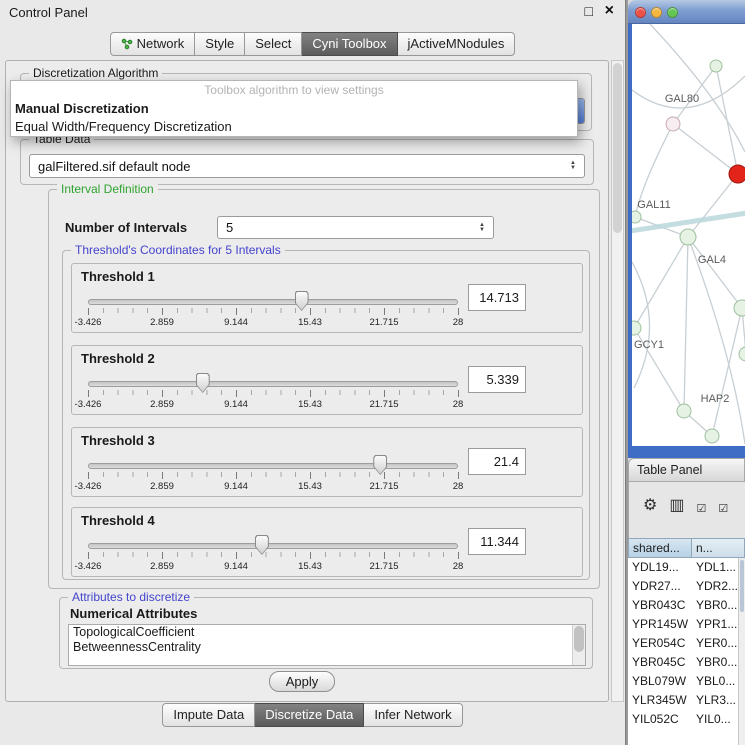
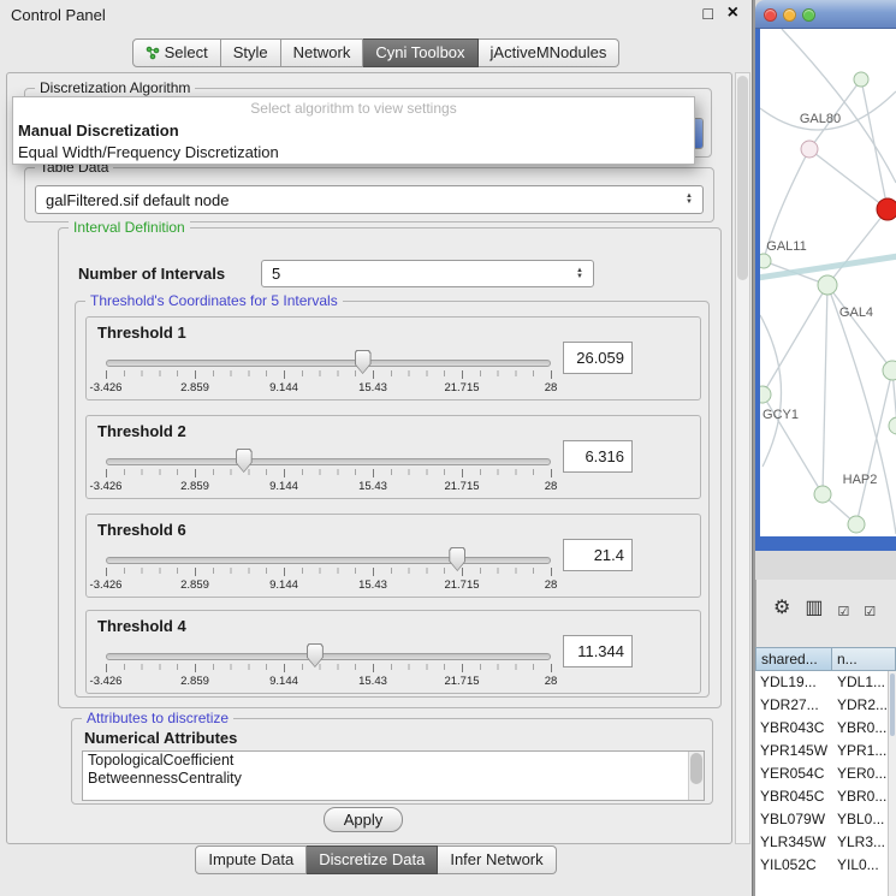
  Control Panel
  □
  ×
- Network
+ Select
  Style
- Select
+ Network
  Cyni Toolbox
  jActiveMNodules
  Discretization Algorithm
  Table Data
  galFiltered.sif default node
  Interval Definition
  Number of Intervals
  5
  Threshold's Coordinates for 5 Intervals
  Threshold 1
  -3.426
  2.859
  9.144
  15.43
  21.715
  28
- 14.713
+ 26.059
  Threshold 2
  -3.426
  2.859
  9.144
  15.43
  21.715
  28
- 5.339
+ 6.316
- Threshold 3
+ Threshold 6
  -3.426
  2.859
  9.144
  15.43
  21.715
  28
  21.4
  Threshold 4
  -3.426
  2.859
  9.144
  15.43
  21.715
  28
  11.344
  Attributes to discretize
  Numerical Attributes
  TopologicalCoefficient
  BetweennessCentrality
  Apply
  Impute Data
  Discretize Data
  Infer Network
- Toolbox algorithm to view settings
+ Select algorithm to view settings
  Manual Discretization
  Equal Width/Frequency Discretization
  GAL80
  GAL11
  GAL4
  GCY1
  HAP2
- Table Panel
  ⚙
  ▥
  ☑
  ☑
  shared...
  n...
  YDL19...
  YDL1...
  YDR27...
  YDR2...
  YBR043C
  YBR0...
  YPR145W
  YPR1...
  YER054C
  YER0...
  YBR045C
  YBR0...
  YBL079W
  YBL0...
  YLR345W
  YLR3...
  YIL052C
  YIL0...
